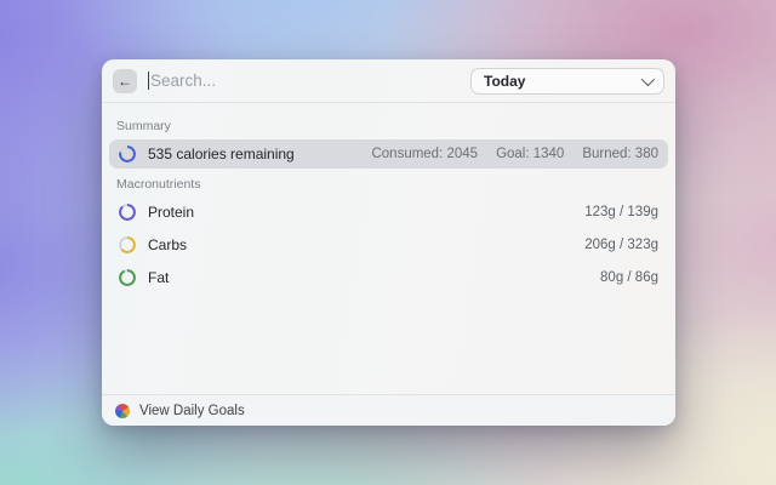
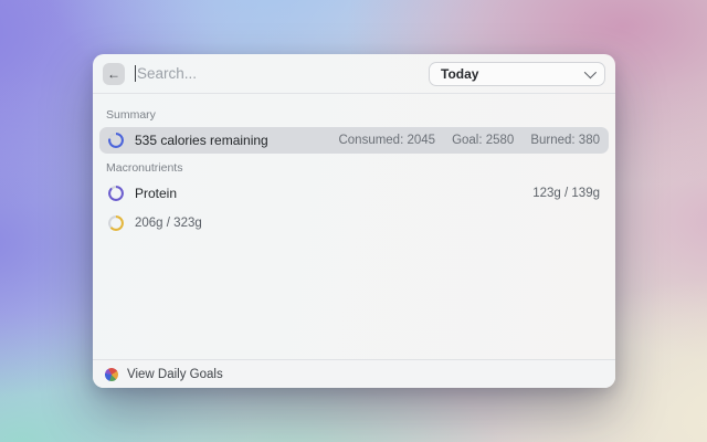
  ←
  Search...
  Today
  Summary
  535 calories remaining
  Consumed: 2045
- Goal: 1340
+ Goal: 2580
  Burned: 380
  Macronutrients
  Protein
  123g / 139g
- Carbs
  206g / 323g
- Fat
- 80g / 86g
  View Daily Goals
